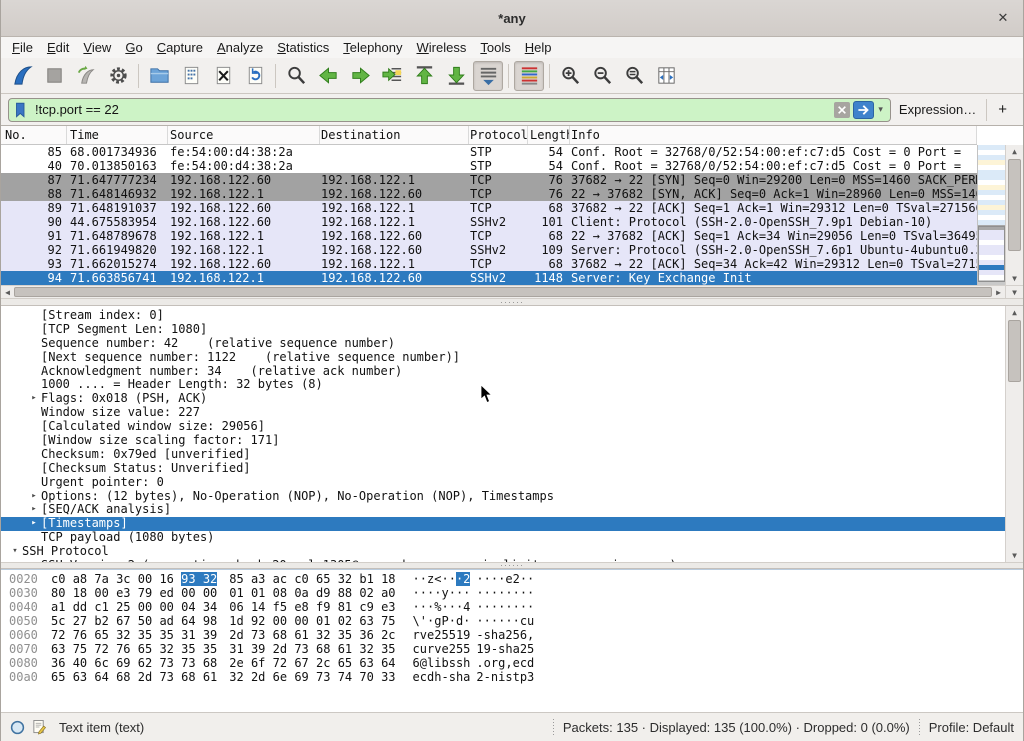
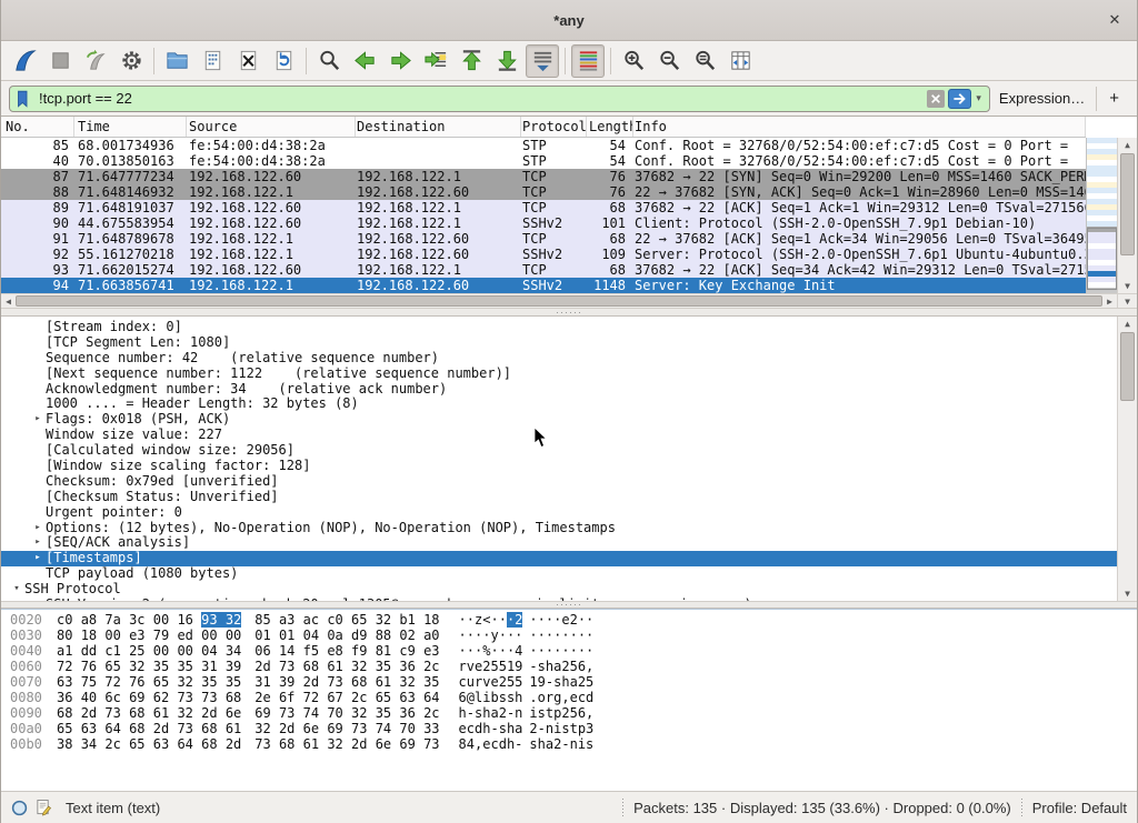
  *any
  ✕
- File
- Edit
- View
- Go
- Capture
- Analyze
- Statistics
- Telephony
- Wireless
- Tools
- Help
  !tcp.port == 22
  ▾
  Expression…
  +
  No.
  Time
  Source
  Destination
  Protocol
  Length
  Info
  85
  68.001734936
  fe:54:00:d4:38:2a
  STP
  54
  Conf. Root = 32768/0/52:54:00:ef:c7:d5 Cost = 0 Port =
  40
  70.013850163
  fe:54:00:d4:38:2a
  STP
  54
  Conf. Root = 32768/0/52:54:00:ef:c7:d5 Cost = 0 Port =
  87
  71.647777234
  192.168.122.60
  192.168.122.1
  TCP
  76
  37682 → 22 [SYN] Seq=0 Win=29200 Len=0 MSS=1460 SACK_PER
  88
  71.648146932
  192.168.122.1
  192.168.122.60
  TCP
  76
  22 → 37682 [SYN, ACK] Seq=0 Ack=1 Win=28960 Len=0 MSS=14
  89
  71.648191037
  192.168.122.60
  192.168.122.1
  TCP
  68
  37682 → 22 [ACK] Seq=1 Ack=1 Win=29312 Len=0 TSval=27156
  90
  44.675583954
  192.168.122.60
  192.168.122.1
  SSHv2
  101
  Client: Protocol (SSH-2.0-OpenSSH_7.9p1 Debian-10)
  91
  71.648789678
  192.168.122.1
  192.168.122.60
  TCP
  68
  22 → 37682 [ACK] Seq=1 Ack=34 Win=29056 Len=0 TSval=3649
  92
- 71.661949820
+ 55.161270218
  192.168.122.1
  192.168.122.60
  SSHv2
  109
  Server: Protocol (SSH-2.0-OpenSSH_7.6p1 Ubuntu-4ubuntu0.
  93
  71.662015274
  192.168.122.60
  192.168.122.1
  TCP
  68
  37682 → 22 [ACK] Seq=34 Ack=42 Win=29312 Len=0 TSval=271
  94
  71.663856741
  192.168.122.1
  192.168.122.60
  SSHv2
  1148
  Server: Key Exchange Init
  ▲
  ▼
  ◀
  ▶
  ▼
  ······
  [Stream index: 0]
  [TCP Segment Len: 1080]
  Sequence number: 42 (relative sequence number)
  [Next sequence number: 1122 (relative sequence number)]
  Acknowledgment number: 34 (relative ack number)
  1000 .... = Header Length: 32 bytes (8)
  ▸
  Flags: 0x018 (PSH, ACK)
  Window size value: 227
  [Calculated window size: 29056]
- [Window size scaling factor: 171]
+ [Window size scaling factor: 128]
  Checksum: 0x79ed [unverified]
  [Checksum Status: Unverified]
  Urgent pointer: 0
  ▸
  Options: (12 bytes), No-Operation (NOP), No-Operation (NOP), Timestamps
  ▸
  [SEQ/ACK analysis]
  ▸
  [Timestamps]
  TCP payload (1080 bytes)
  ▾
  SSH Protocol
  ▲
  ▼
  ······
  0020
  c0 a8 7a 3c 00 16 93 32
  85 a3 ac c0 65 32 b1 18
  ··z<···2
  ····e2··
  0030
  80 18 00 e3 79 ed 00 00
- 01 01 08 0a d9 88 02 a0
+ 01 01 04 0a d9 88 02 a0
  ····y···
  ········
  0040
  a1 dd c1 25 00 00 04 34
  06 14 f5 e8 f9 81 c9 e3
  ···%···4
  ········
- 0050
- 5c 27 b2 67 50 ad 64 98
- 1d 92 00 00 01 02 63 75
- \'·gP·d·
- ······cu
  0060
  72 76 65 32 35 35 31 39
  2d 73 68 61 32 35 36 2c
  rve25519
  -sha256,
  0070
  63 75 72 76 65 32 35 35
  31 39 2d 73 68 61 32 35
  curve255
  19-sha25
  0080
  36 40 6c 69 62 73 73 68
  2e 6f 72 67 2c 65 63 64
  6@libssh
  .org,ecd
+ 0090
+ 68 2d 73 68 61 32 2d 6e
+ 69 73 74 70 32 35 36 2c
+ h-sha2-n
+ istp256,
  00a0
  65 63 64 68 2d 73 68 61
  32 2d 6e 69 73 74 70 33
  ecdh-sha
  2-nistp3
+ 00b0
+ 38 34 2c 65 63 64 68 2d
+ 73 68 61 32 2d 6e 69 73
+ 84,ecdh-
+ sha2-nis
  Text item (text)
- Packets: 135 · Displayed: 135 (100.0%) · Dropped: 0 (0.0%)
+ Packets: 135 · Displayed: 135 (33.6%) · Dropped: 0 (0.0%)
  Profile: Default
